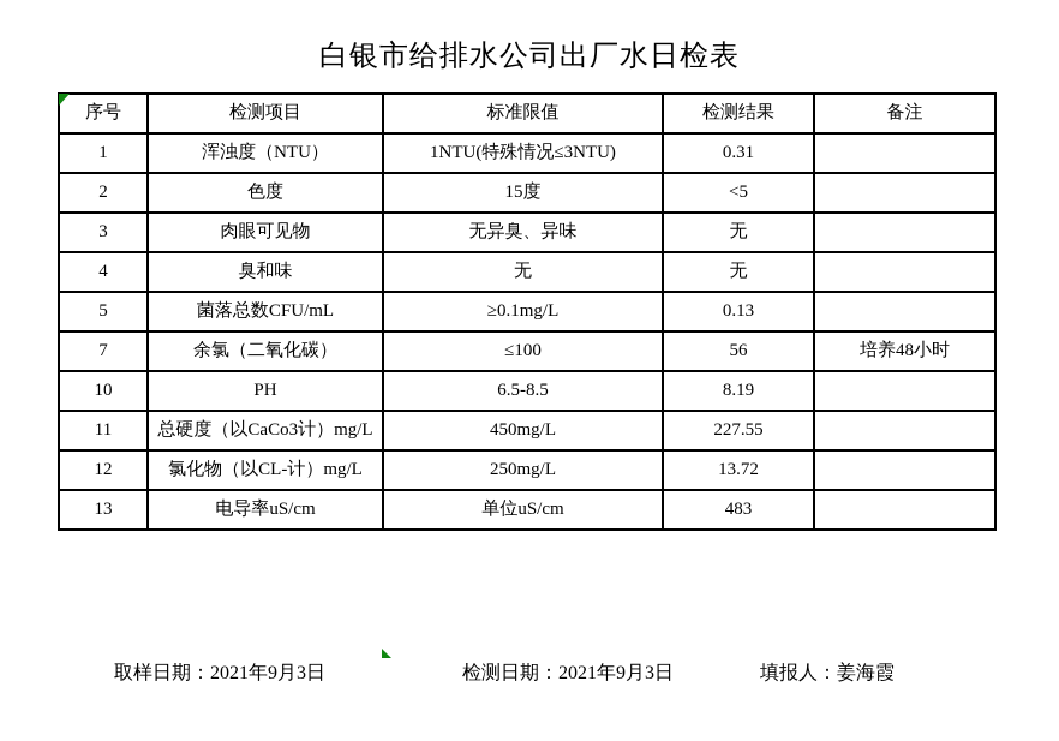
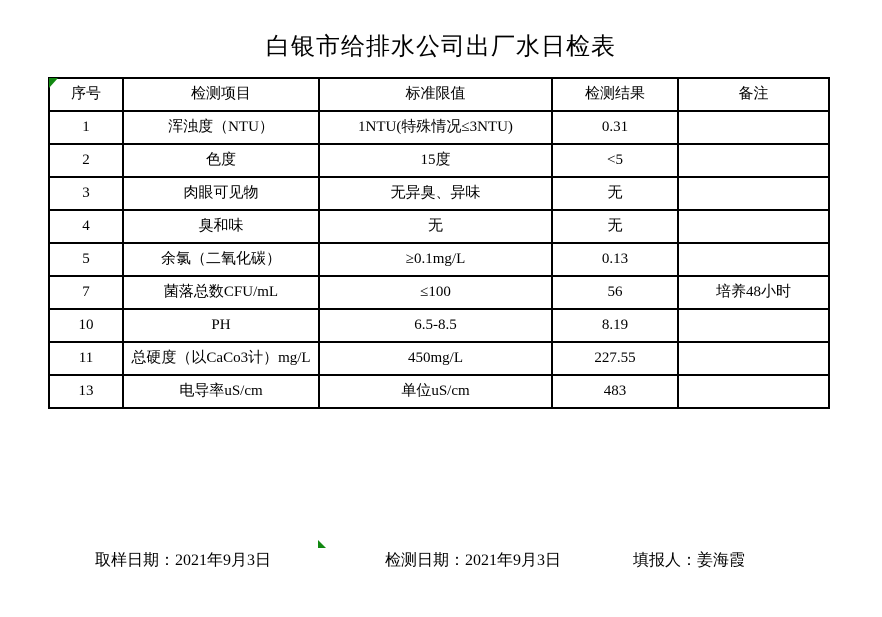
  白银市给排水公司出厂水日检表
  序号	检测项目	标准限值	检测结果	备注
  1	浑浊度（NTU）	1NTU(特殊情况≤3NTU)	0.31
  2	色度	15度	<5
  3	肉眼可见物	无异臭、异味	无
  4	臭和味	无	无
- 5	菌落总数CFU/mL	≥0.1mg/L	0.13
+ 5	余氯（二氧化碳）	≥0.1mg/L	0.13
- 7	余氯（二氧化碳）	≤100	56	培养48小时
+ 7	菌落总数CFU/mL	≤100	56	培养48小时
  10	PH	6.5-8.5	8.19
  11	总硬度（以CaCo3计）mg/L	450mg/L	227.55
- 12	氯化物（以CL-计）mg/L	250mg/L	13.72
  13	电导率uS/cm	单位uS/cm	483
  取样日期：2021年9月3日
  检测日期：2021年9月3日
  填报人：姜海霞
